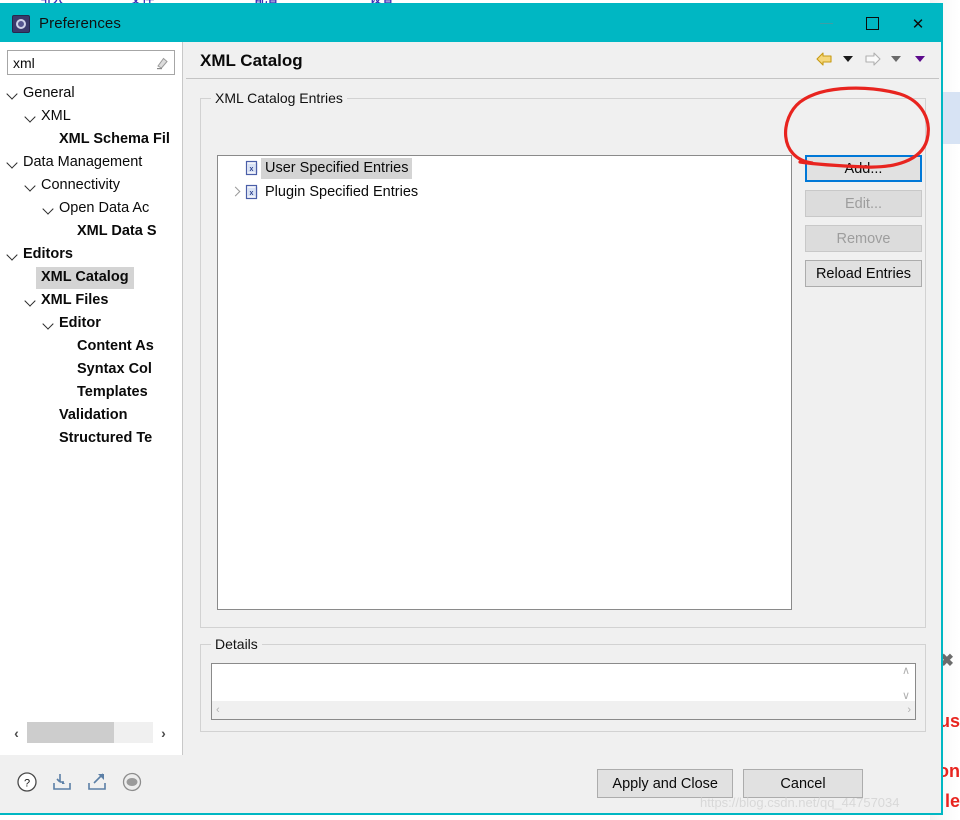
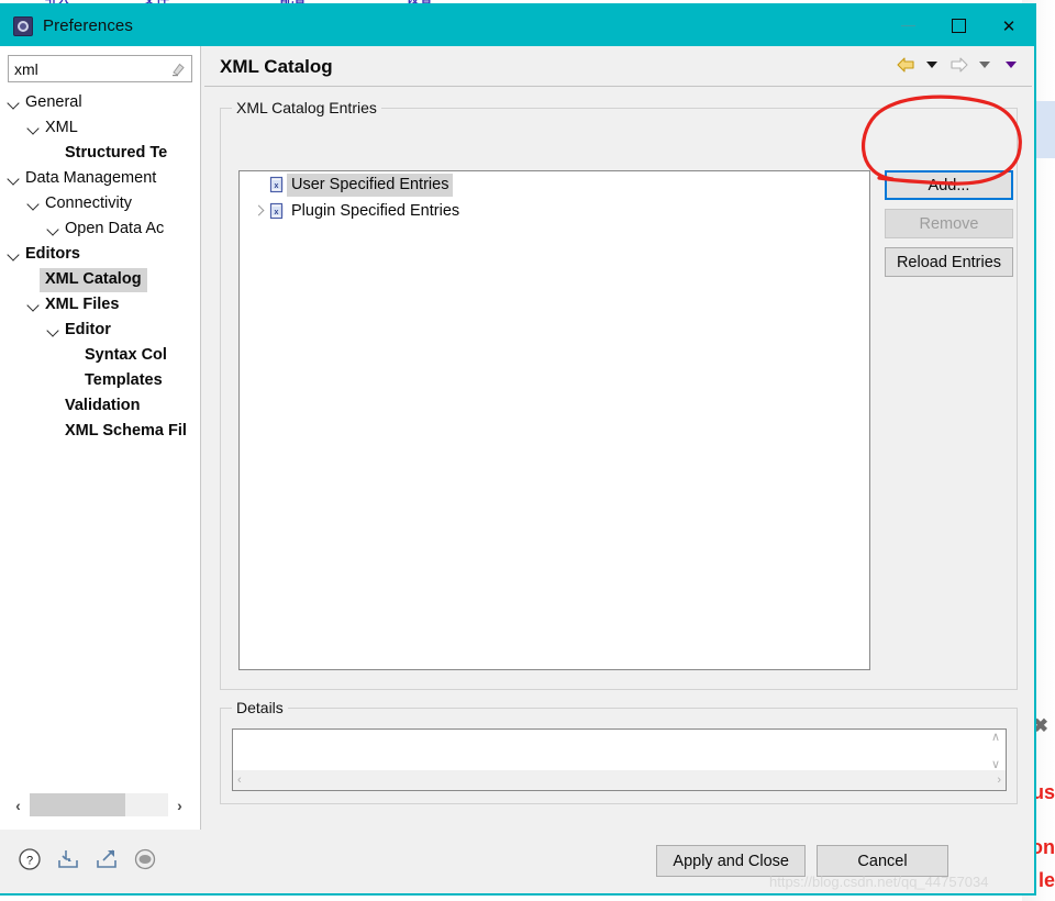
  ✖
  us
  on
  le
  Preferences
  ✕
  xml
  General
  XML
- XML Schema Fil
+ Structured Te
  Data Management
  Connectivity
  Open Data Ac
- XML Data S
  Editors
  XML Catalog
  XML Files
  Editor
- Content As
  Syntax Col
  Templates
  Validation
- Structured Te
+ XML Schema Fil
  ‹
  ›
  XML Catalog
  XML Catalog Entries
  User Specified Entries
  Plugin Specified Entries
- Edit...
  Remove
  Reload Entries
  Details
  ∧
  ∨
  ‹
  ›
  ?
  Apply and Close
  Cancel
  https://blog.csdn.net/qq_44757034
